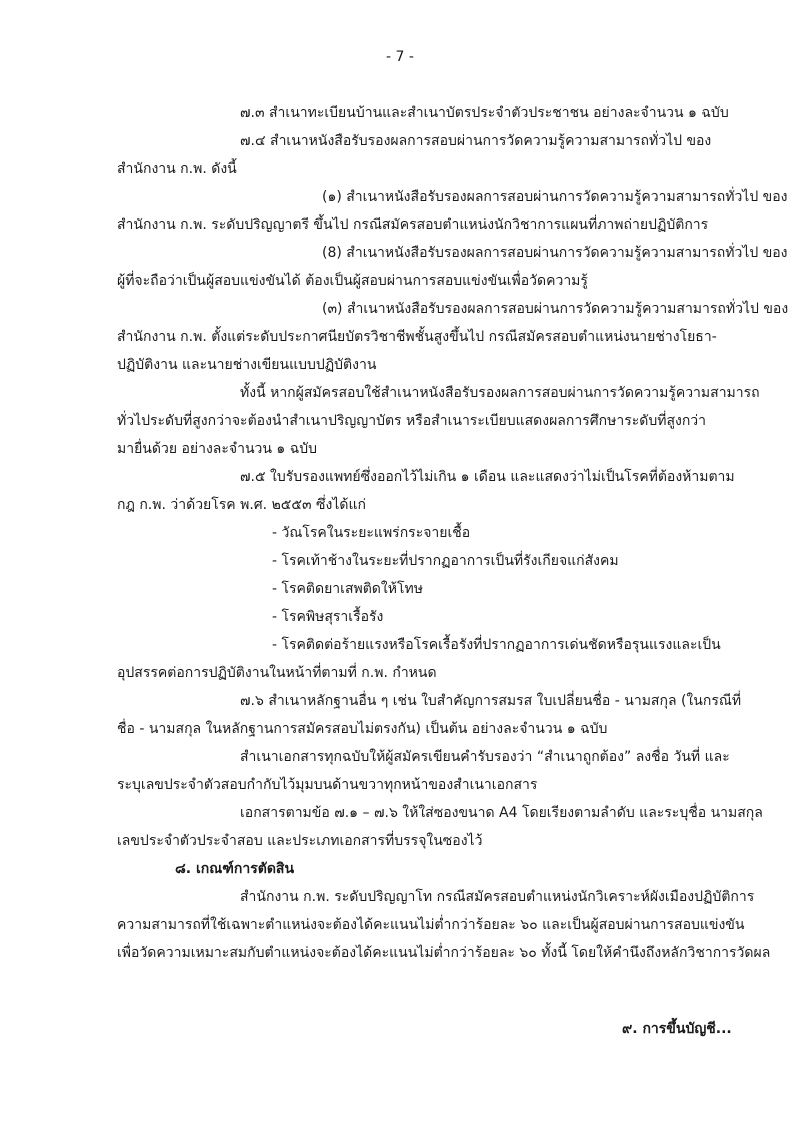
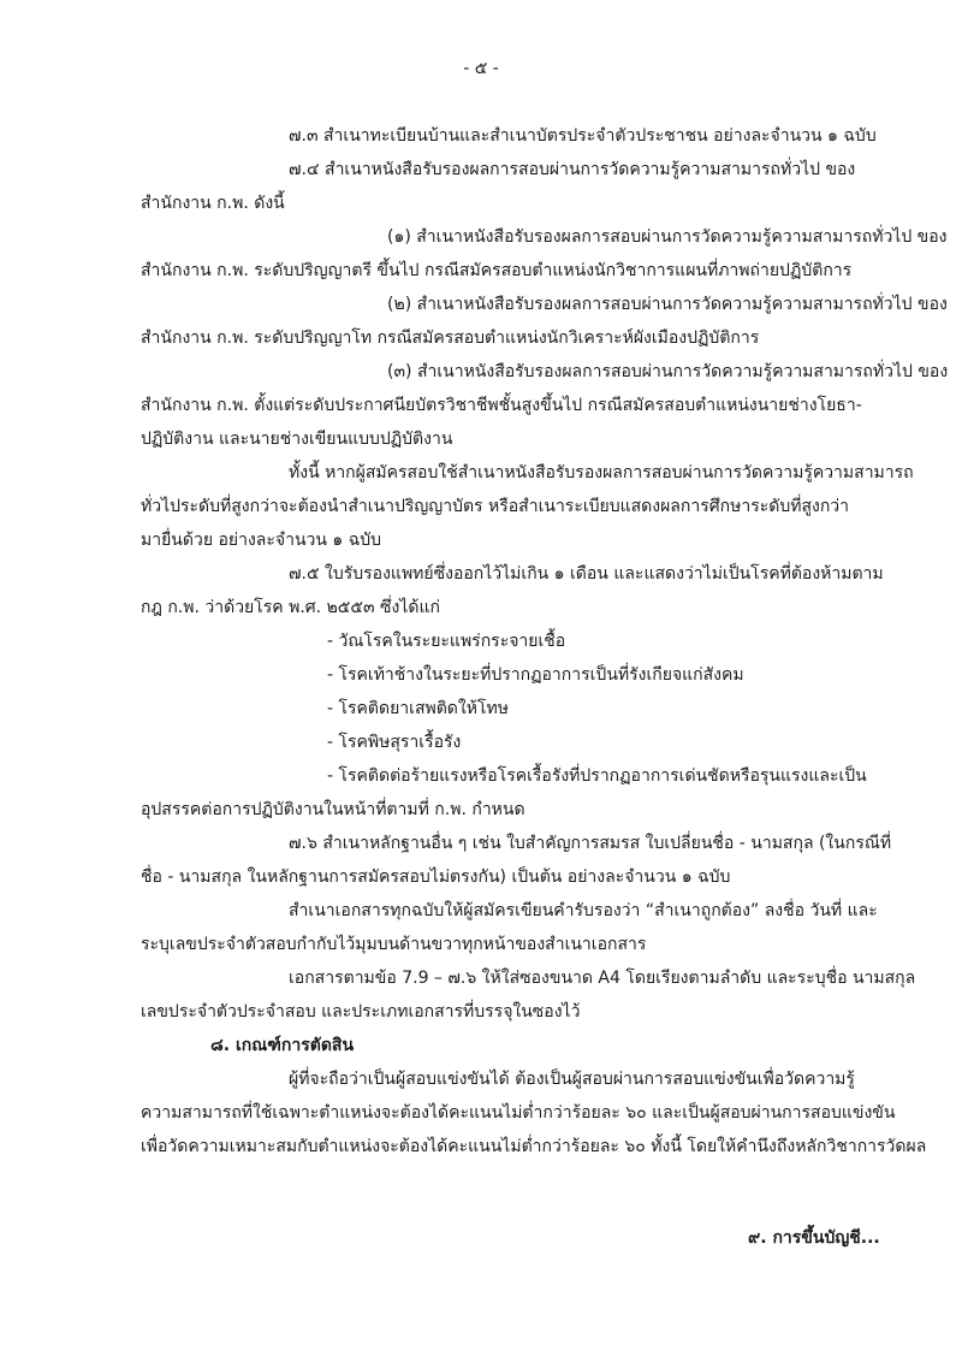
- - 7 -
+ - ๕ -
  ๗.๓ สำเนาทะเบียนบ้านและสำเนาบัตรประจำตัวประชาชน อย่างละจำนวน ๑ ฉบับ
  ๗.๔ สำเนาหนังสือรับรองผลการสอบผ่านการวัดความรู้ความสามารถทั่วไป ของ
  สำนักงาน ก.พ. ดังนี้
  (๑) สำเนาหนังสือรับรองผลการสอบผ่านการวัดความรู้ความสามารถทั่วไป ของ
  สำนักงาน ก.พ. ระดับปริญญาตรี ขึ้นไป กรณีสมัครสอบตำแหน่งนักวิชาการแผนที่ภาพถ่ายปฏิบัติการ
- (8) สำเนาหนังสือรับรองผลการสอบผ่านการวัดความรู้ความสามารถทั่วไป ของ
+ (๒) สำเนาหนังสือรับรองผลการสอบผ่านการวัดความรู้ความสามารถทั่วไป ของ
- ผู้ที่จะถือว่าเป็นผู้สอบแข่งขันได้ ต้องเป็นผู้สอบผ่านการสอบแข่งขันเพื่อวัดความรู้
+ สำนักงาน ก.พ. ระดับปริญญาโท กรณีสมัครสอบตำแหน่งนักวิเคราะห์ผังเมืองปฏิบัติการ
  (๓) สำเนาหนังสือรับรองผลการสอบผ่านการวัดความรู้ความสามารถทั่วไป ของ
  สำนักงาน ก.พ. ตั้งแต่ระดับประกาศนียบัตรวิชาชีพชั้นสูงขึ้นไป กรณีสมัครสอบตำแหน่งนายช่างโยธา-
  ปฏิบัติงาน และนายช่างเขียนแบบปฏิบัติงาน
  ทั้งนี้ หากผู้สมัครสอบใช้สำเนาหนังสือรับรองผลการสอบผ่านการวัดความรู้ความสามารถ
  ทั่วไประดับที่สูงกว่าจะต้องนำสำเนาปริญญาบัตร หรือสำเนาระเบียบแสดงผลการศึกษาระดับที่สูงกว่า
  มายื่นด้วย อย่างละจำนวน ๑ ฉบับ
  ๗.๕ ใบรับรองแพทย์ซึ่งออกไว้ไม่เกิน ๑ เดือน และแสดงว่าไม่เป็นโรคที่ต้องห้ามตาม
  กฎ ก.พ. ว่าด้วยโรค พ.ศ. ๒๕๕๓ ซึ่งได้แก่
  - วัณโรคในระยะแพร่กระจายเชื้อ
  - โรคเท้าช้างในระยะที่ปรากฏอาการเป็นที่รังเกียจแก่สังคม
  - โรคติดยาเสพติดให้โทษ
  - โรคพิษสุราเรื้อรัง
  - โรคติดต่อร้ายแรงหรือโรคเรื้อรังที่ปรากฏอาการเด่นชัดหรือรุนแรงและเป็น
  อุปสรรคต่อการปฏิบัติงานในหน้าที่ตามที่ ก.พ. กำหนด
  ๗.๖ สำเนาหลักฐานอื่น ๆ เช่น ใบสำคัญการสมรส ใบเปลี่ยนชื่อ - นามสกุล (ในกรณีที่
  ชื่อ - นามสกุล ในหลักฐานการสมัครสอบไม่ตรงกัน) เป็นต้น อย่างละจำนวน ๑ ฉบับ
  สำเนาเอกสารทุกฉบับให้ผู้สมัครเขียนคำรับรองว่า “สำเนาถูกต้อง” ลงชื่อ วันที่ และ
  ระบุเลขประจำตัวสอบกำกับไว้มุมบนด้านขวาทุกหน้าของสำเนาเอกสาร
- เอกสารตามข้อ ๗.๑ – ๗.๖ ให้ใส่ซองขนาด A4 โดยเรียงตามลำดับ และระบุชื่อ นามสกุล
+ เอกสารตามข้อ 7.9 – ๗.๖ ให้ใส่ซองขนาด A4 โดยเรียงตามลำดับ และระบุชื่อ นามสกุล
  เลขประจำตัวประจำสอบ และประเภทเอกสารที่บรรจุในซองไว้
  ๘. เกณฑ์การตัดสิน
- สำนักงาน ก.พ. ระดับปริญญาโท กรณีสมัครสอบตำแหน่งนักวิเคราะห์ผังเมืองปฏิบัติการ
+ ผู้ที่จะถือว่าเป็นผู้สอบแข่งขันได้ ต้องเป็นผู้สอบผ่านการสอบแข่งขันเพื่อวัดความรู้
  ความสามารถที่ใช้เฉพาะตำแหน่งจะต้องได้คะแนนไม่ต่ำกว่าร้อยละ ๖๐ และเป็นผู้สอบผ่านการสอบแข่งขัน
  เพื่อวัดความเหมาะสมกับตำแหน่งจะต้องได้คะแนนไม่ต่ำกว่าร้อยละ ๖๐ ทั้งนี้ โดยให้คำนึงถึงหลักวิชาการวัดผล
  ๙. การขึ้นบัญชี...
